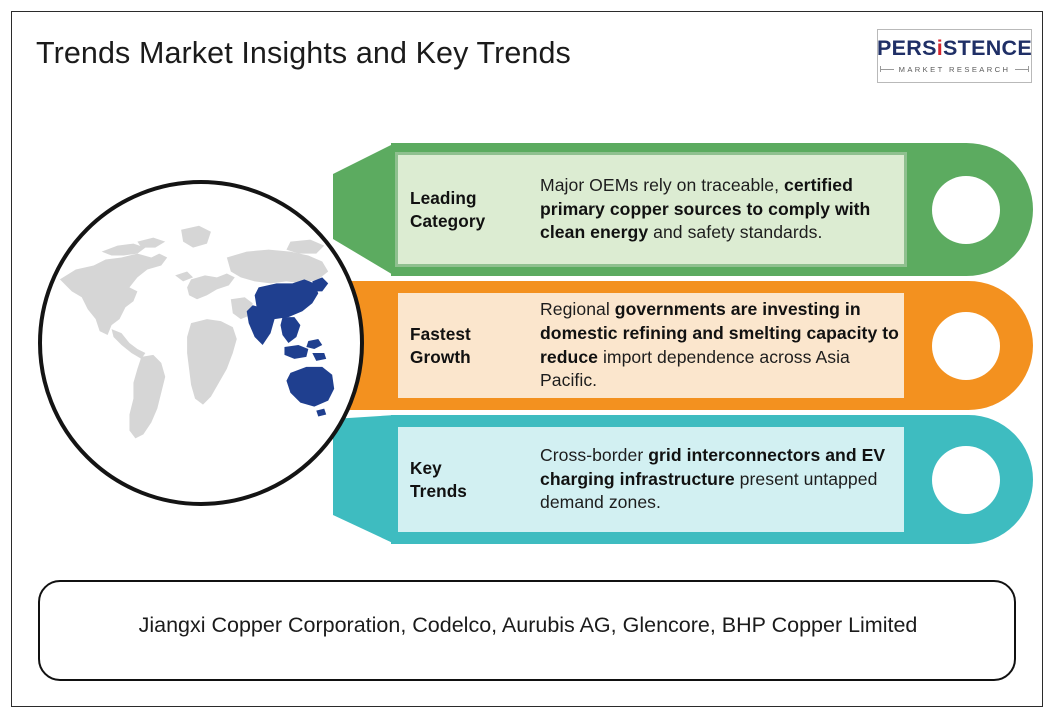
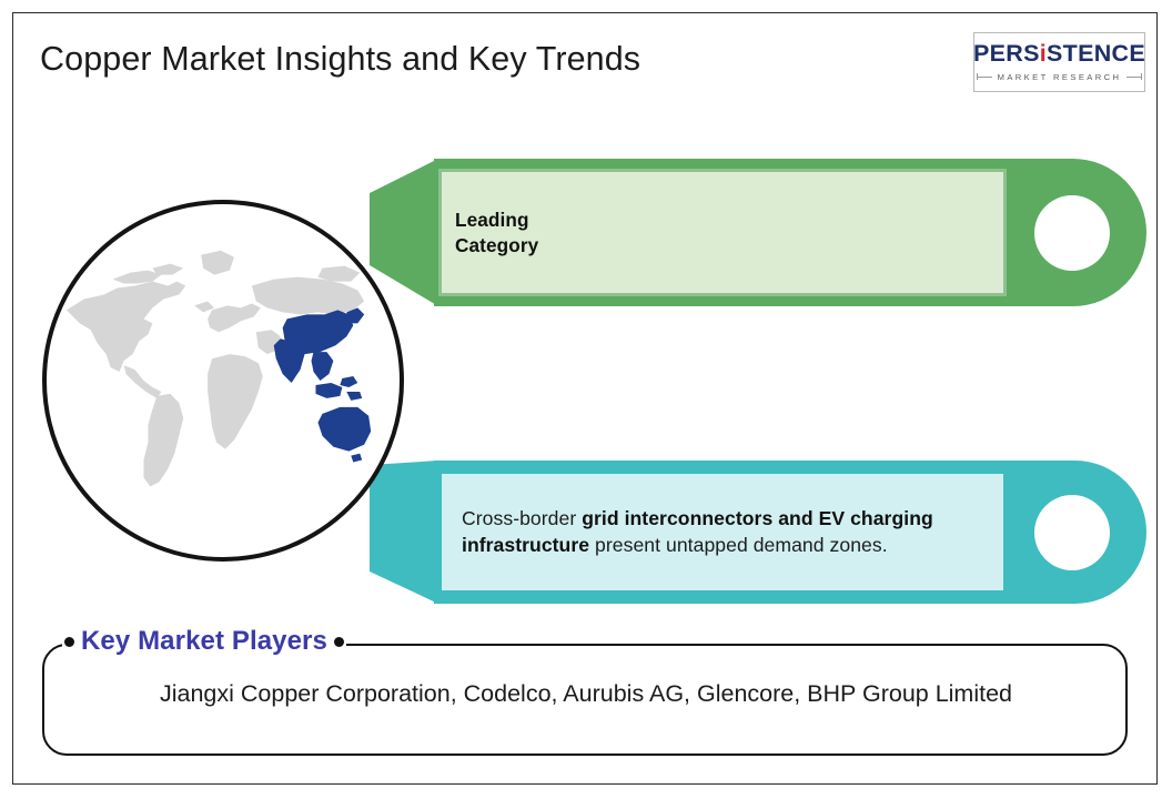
- Trends Market Insights and Key Trends
+ Copper Market Insights and Key Trends
  PERSiSTENCE
  MARKET RESEARCH
  Leading
  Category
- Major OEMs rely on traceable, certified primary copper sources to comply with clean energy and safety standards.
- Fastest
- Growth
- Regional governments are investing in domestic refining and smelting capacity to reduce import dependence across Asia Pacific.
- Key
- Trends
  Cross-border grid interconnectors and EV charging infrastructure present untapped demand zones.
+ Key Market Players
- Jiangxi Copper Corporation, Codelco, Aurubis AG, Glencore, BHP Copper Limited
+ Jiangxi Copper Corporation, Codelco, Aurubis AG, Glencore, BHP Group Limited
